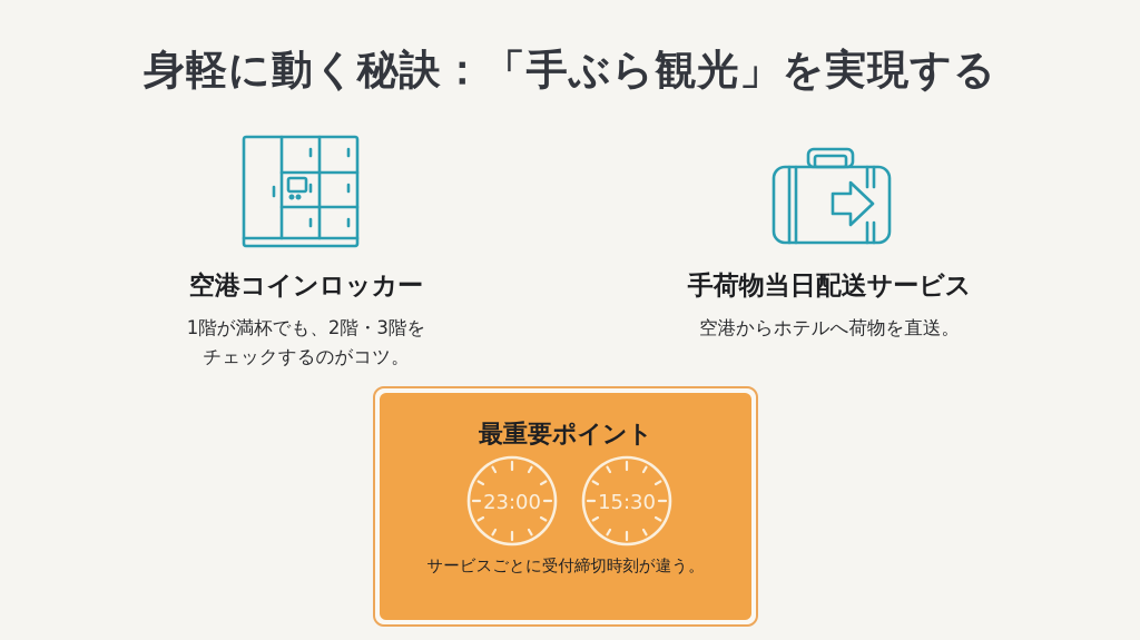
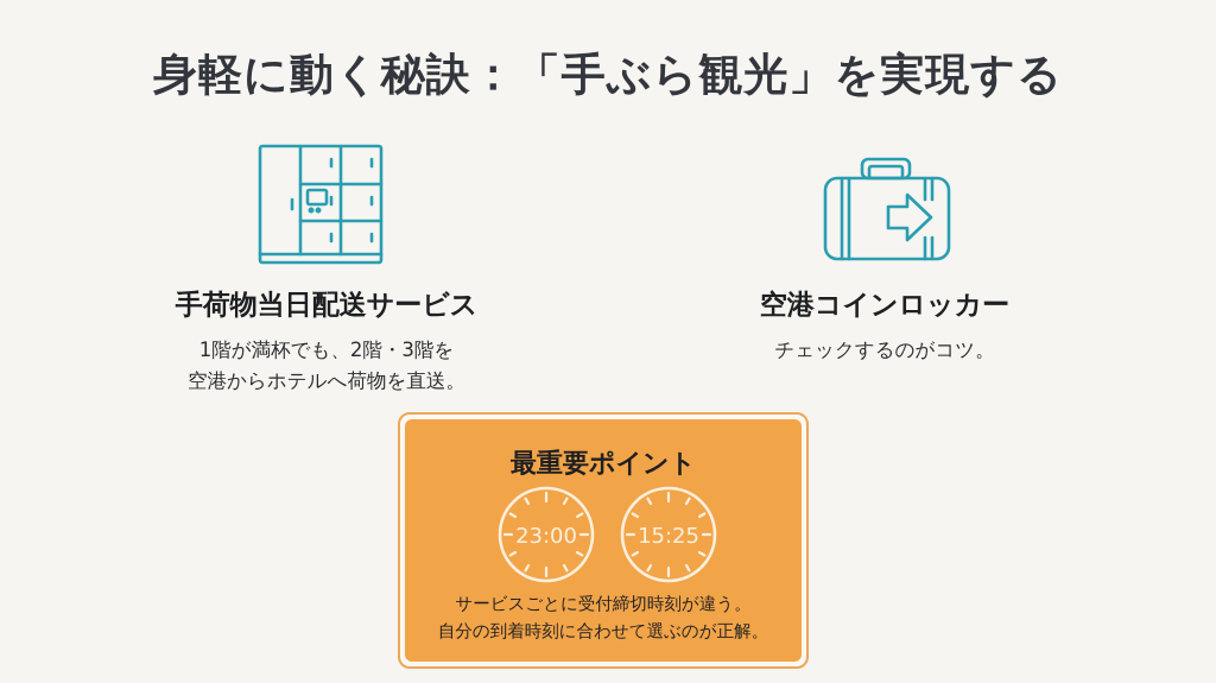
  身軽に動く秘訣：「手ぶら観光」を実現する
- 空港コインロッカー
+ 手荷物当日配送サービス
  1階が満杯でも、2階・3階を
- チェックするのがコツ。
+ 空港からホテルへ荷物を直送。
- 手荷物当日配送サービス
+ 空港コインロッカー
- 空港からホテルへ荷物を直送。
+ チェックするのがコツ。
  最重要ポイント
  23:00
- 15:30
+ 15:25
  サービスごとに受付締切時刻が違う。
+ 自分の到着時刻に合わせて選ぶのが正解。
